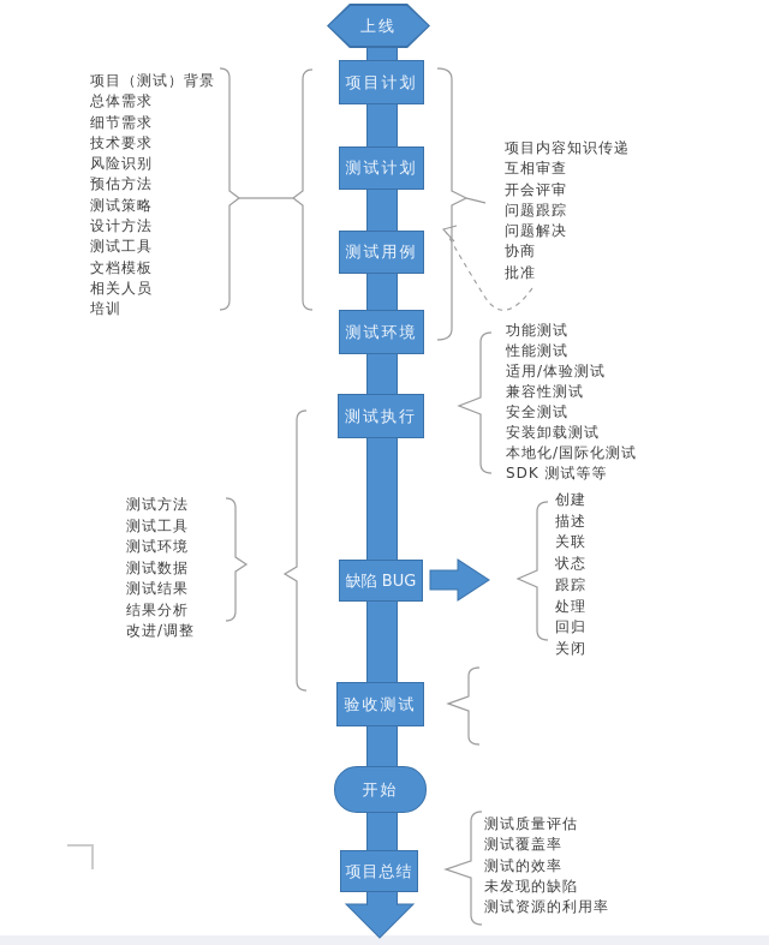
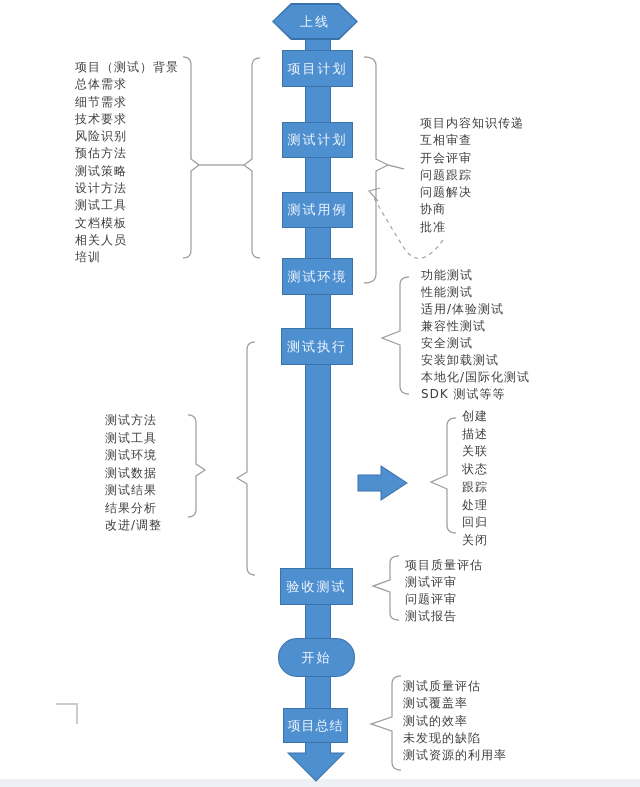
  上线
  项目计划
  测试计划
  测试用例
  测试环境
  测试执行
- 缺陷 BUG
  验收测试
  开始
  项目总结
  项目（测试）背景
  总体需求
  细节需求
  技术要求
  风险识别
  预估方法
  测试策略
  设计方法
  测试工具
  文档模板
  相关人员
  培训
  测试方法
  测试工具
  测试环境
  测试数据
  测试结果
  结果分析
  改进/调整
  项目内容知识传递
  互相审查
  开会评审
  问题跟踪
  问题解决
  协商
  批准
  功能测试
  性能测试
  适用/体验测试
  兼容性测试
  安全测试
  安装卸载测试
  本地化/国际化测试
  SDK 测试等等
  创建
  描述
  关联
  状态
  跟踪
  处理
  回归
  关闭
+ 项目质量评估
+ 测试评审
+ 问题评审
+ 测试报告
  测试质量评估
  测试覆盖率
  测试的效率
  未发现的缺陷
  测试资源的利用率
